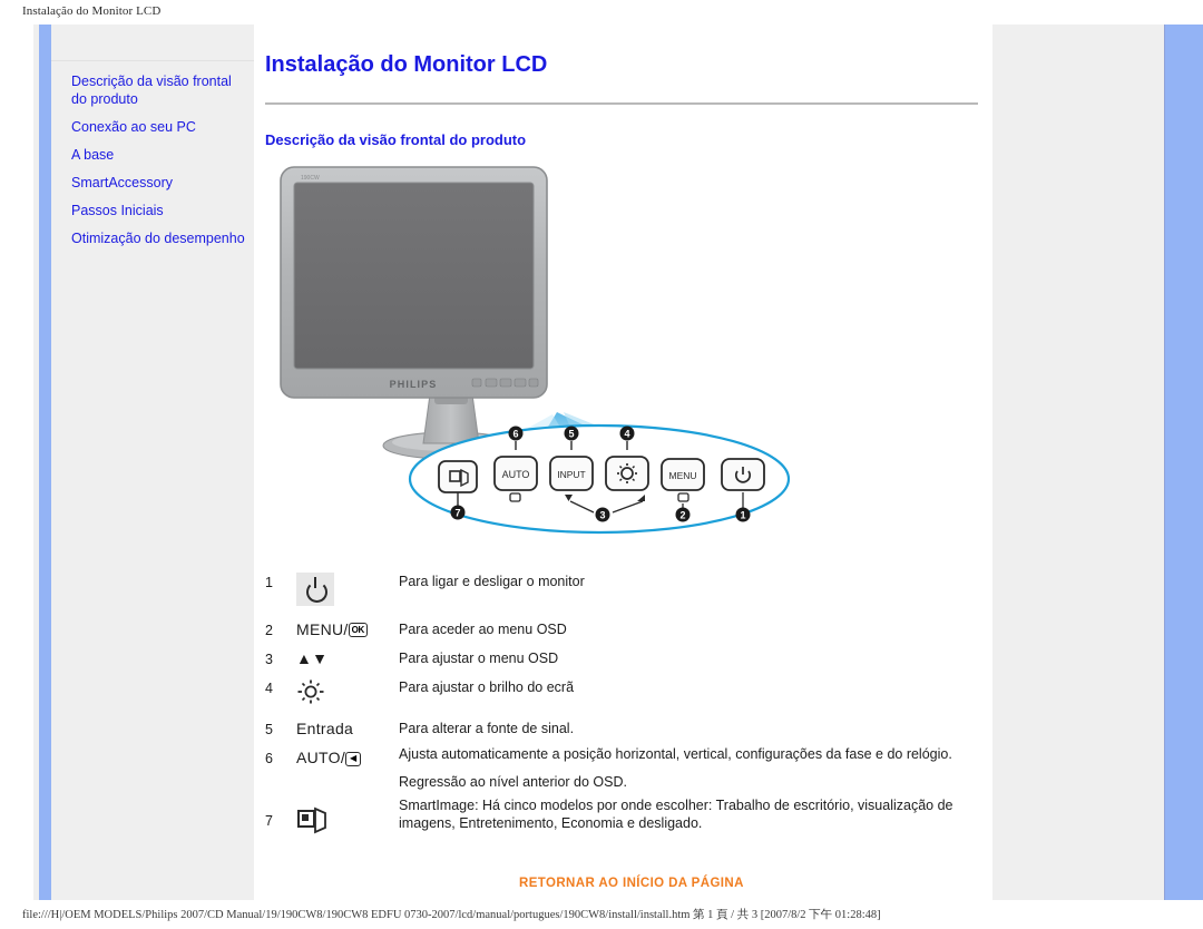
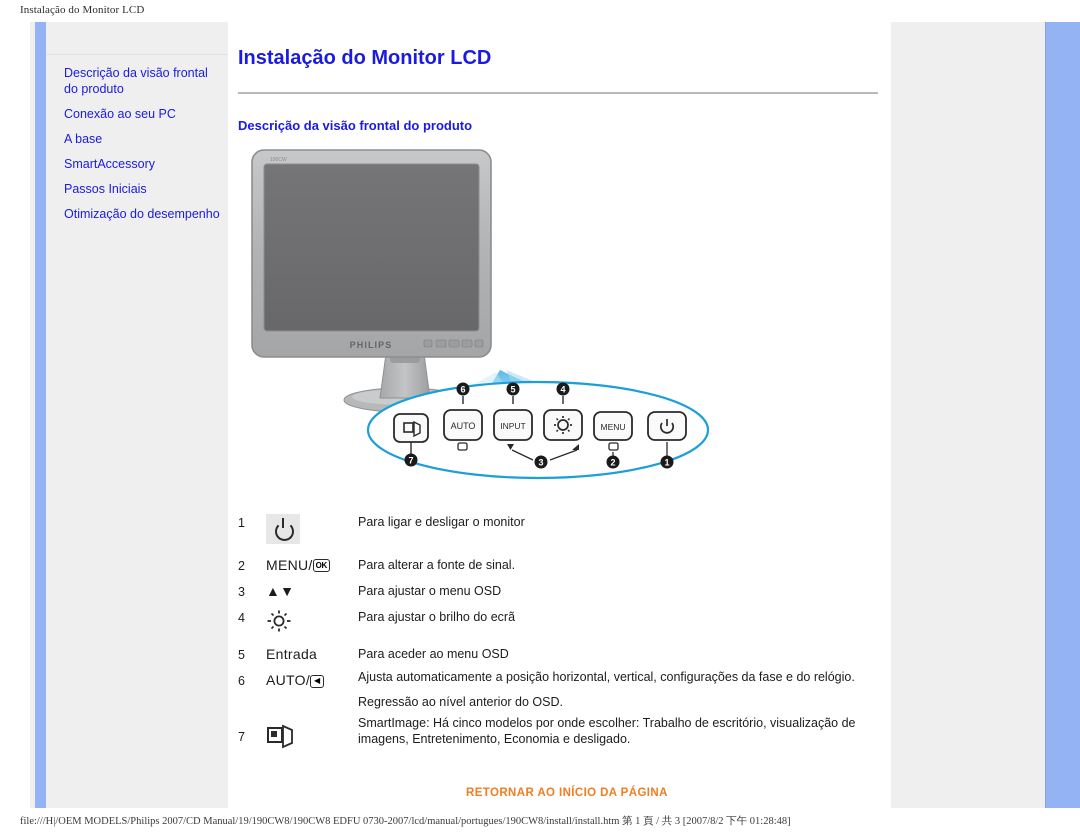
  Instalação do Monitor LCD
  Descrição da visão frontal do produto
  Conexão ao seu PC
  A base
  SmartAccessory
  Passos Iniciais
  Otimização do desempenho
  Instalação do Monitor LCD
  Descrição da visão frontal do produto
  PHILIPS
  7
  AUTO
  6
  INPUT
  5
  4
  3
  MENU
  2
  1
  1
  Para ligar e desligar o monitor
  2
  MENU/ OK
- Para aceder ao menu OSD
+ Para alterar a fonte de sinal.
  3
  ▲▼
  Para ajustar o menu OSD
  4
  Para ajustar o brilho do ecrã
  5
  Entrada
- Para alterar a fonte de sinal.
+ Para aceder ao menu OSD
  6
  AUTO/ ◀
  Ajusta automaticamente a posição horizontal, vertical, configurações da fase e do relógio.
  Regressão ao nível anterior do OSD.
  7
  SmartImage: Há cinco modelos por onde escolher: Trabalho de escritório, visualização de imagens, Entretenimento, Economia e desligado.
  RETORNAR AO INÍCIO DA PÁGINA
  file:///H|/OEM MODELS/Philips 2007/CD Manual/19/190CW8/190CW8 EDFU 0730-2007/lcd/manual/portugues/190CW8/install/install.htm 第 1 頁 / 共 3 [2007/8/2 下午 01:28:48]
